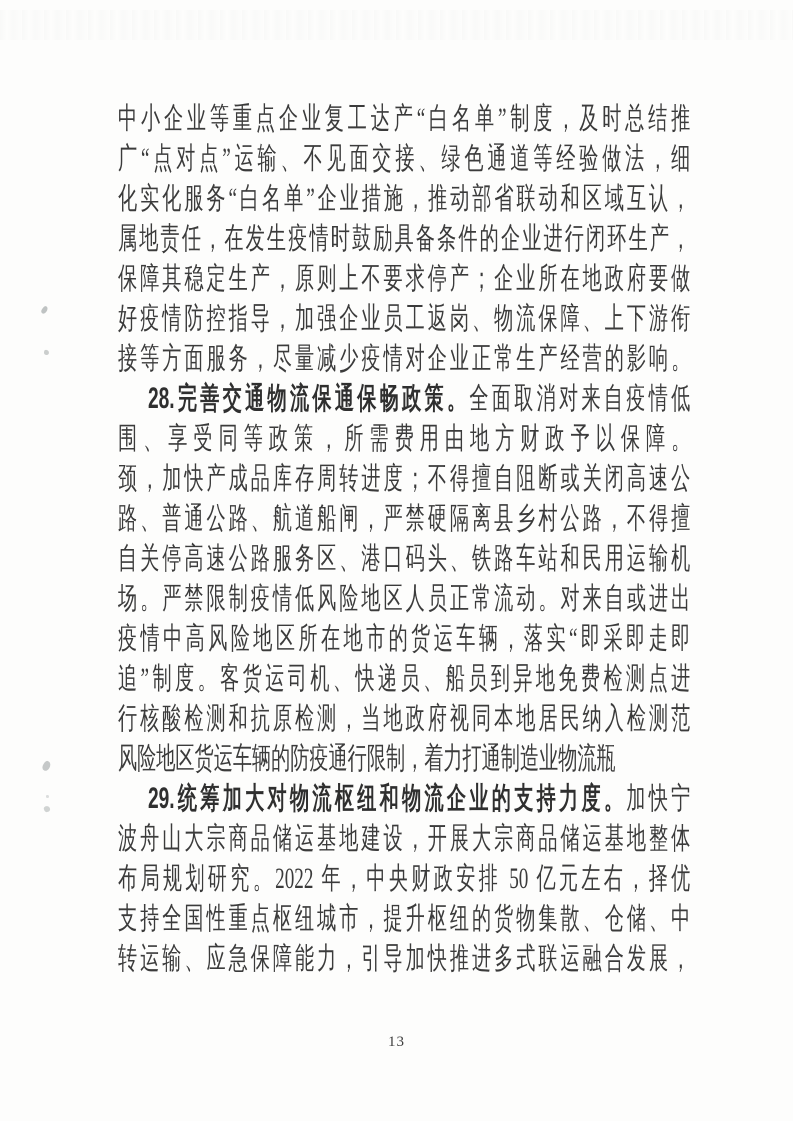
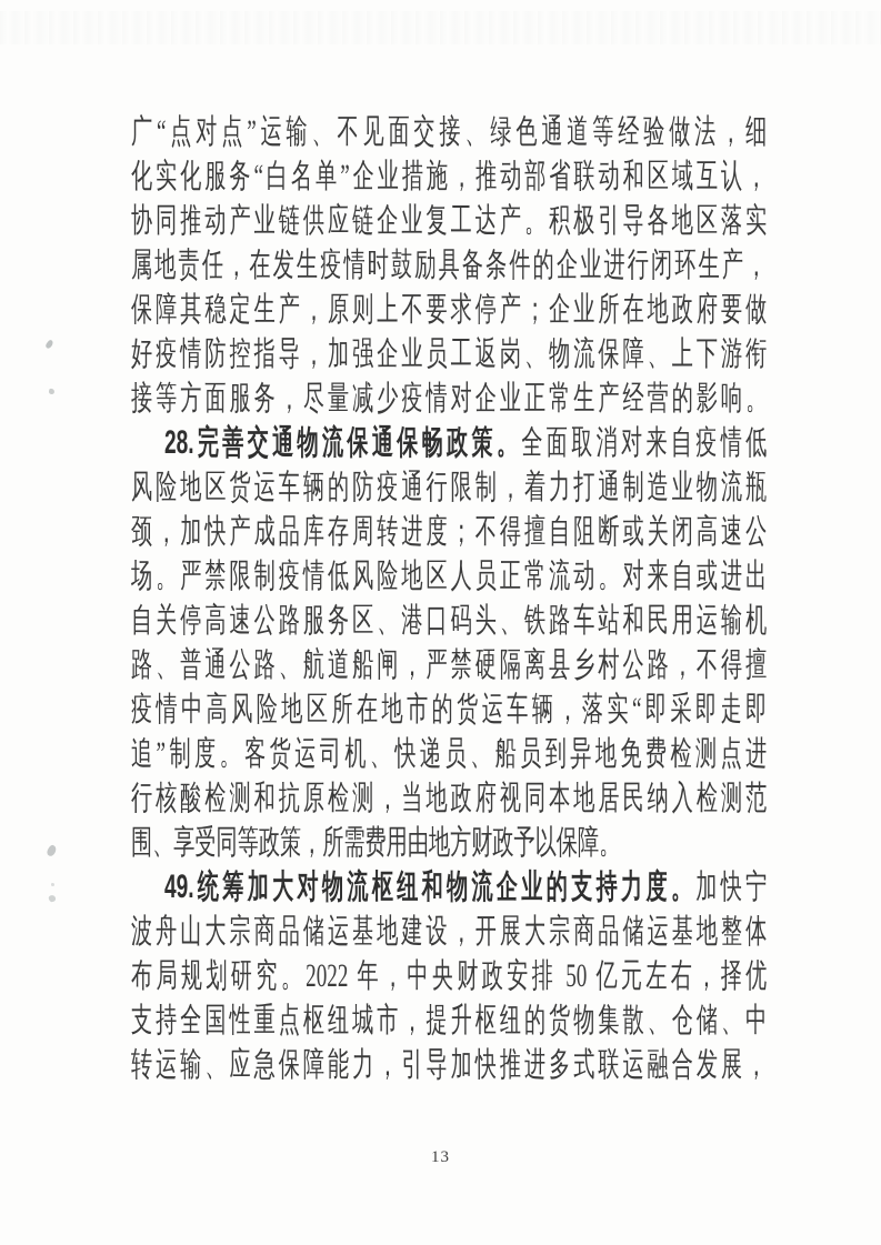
- 中小企业等重点企业复工达产“白名单”制度，及时总结推
  广“点对点”运输、不见面交接、绿色通道等经验做法，细
  化实化服务“白名单”企业措施，推动部省联动和区域互认，
+ 协同推动产业链供应链企业复工达产。积极引导各地区落实
  属地责任，在发生疫情时鼓励具备条件的企业进行闭环生产，
  保障其稳定生产，原则上不要求停产；企业所在地政府要做
  好疫情防控指导，加强企业员工返岗、物流保障、上下游衔
  接等方面服务，尽量减少疫情对企业正常生产经营的影响。
  28.完善交通物流保通保畅政策。全面取消对来自疫情低
- 围、享受同等政策，所需费用由地方财政予以保障。
+ 风险地区货运车辆的防疫通行限制，着力打通制造业物流瓶
  颈，加快产成品库存周转进度；不得擅自阻断或关闭高速公
- 路、普通公路、航道船闸，严禁硬隔离县乡村公路，不得擅
+ 场。严禁限制疫情低风险地区人员正常流动。对来自或进出
  自关停高速公路服务区、港口码头、铁路车站和民用运输机
- 场。严禁限制疫情低风险地区人员正常流动。对来自或进出
+ 路、普通公路、航道船闸，严禁硬隔离县乡村公路，不得擅
  疫情中高风险地区所在地市的货运车辆，落实“即采即走即
  追”制度。客货运司机、快递员、船员到异地免费检测点进
  行核酸检测和抗原检测，当地政府视同本地居民纳入检测范
- 风险地区货运车辆的防疫通行限制，着力打通制造业物流瓶
+ 围、享受同等政策，所需费用由地方财政予以保障。
- 29.统筹加大对物流枢纽和物流企业的支持力度。加快宁
+ 49.统筹加大对物流枢纽和物流企业的支持力度。加快宁
  波舟山大宗商品储运基地建设，开展大宗商品储运基地整体
  布局规划研究。2022 年，中央财政安排 50 亿元左右，择优
  支持全国性重点枢纽城市，提升枢纽的货物集散、仓储、中
  转运输、应急保障能力，引导加快推进多式联运融合发展，
  13
